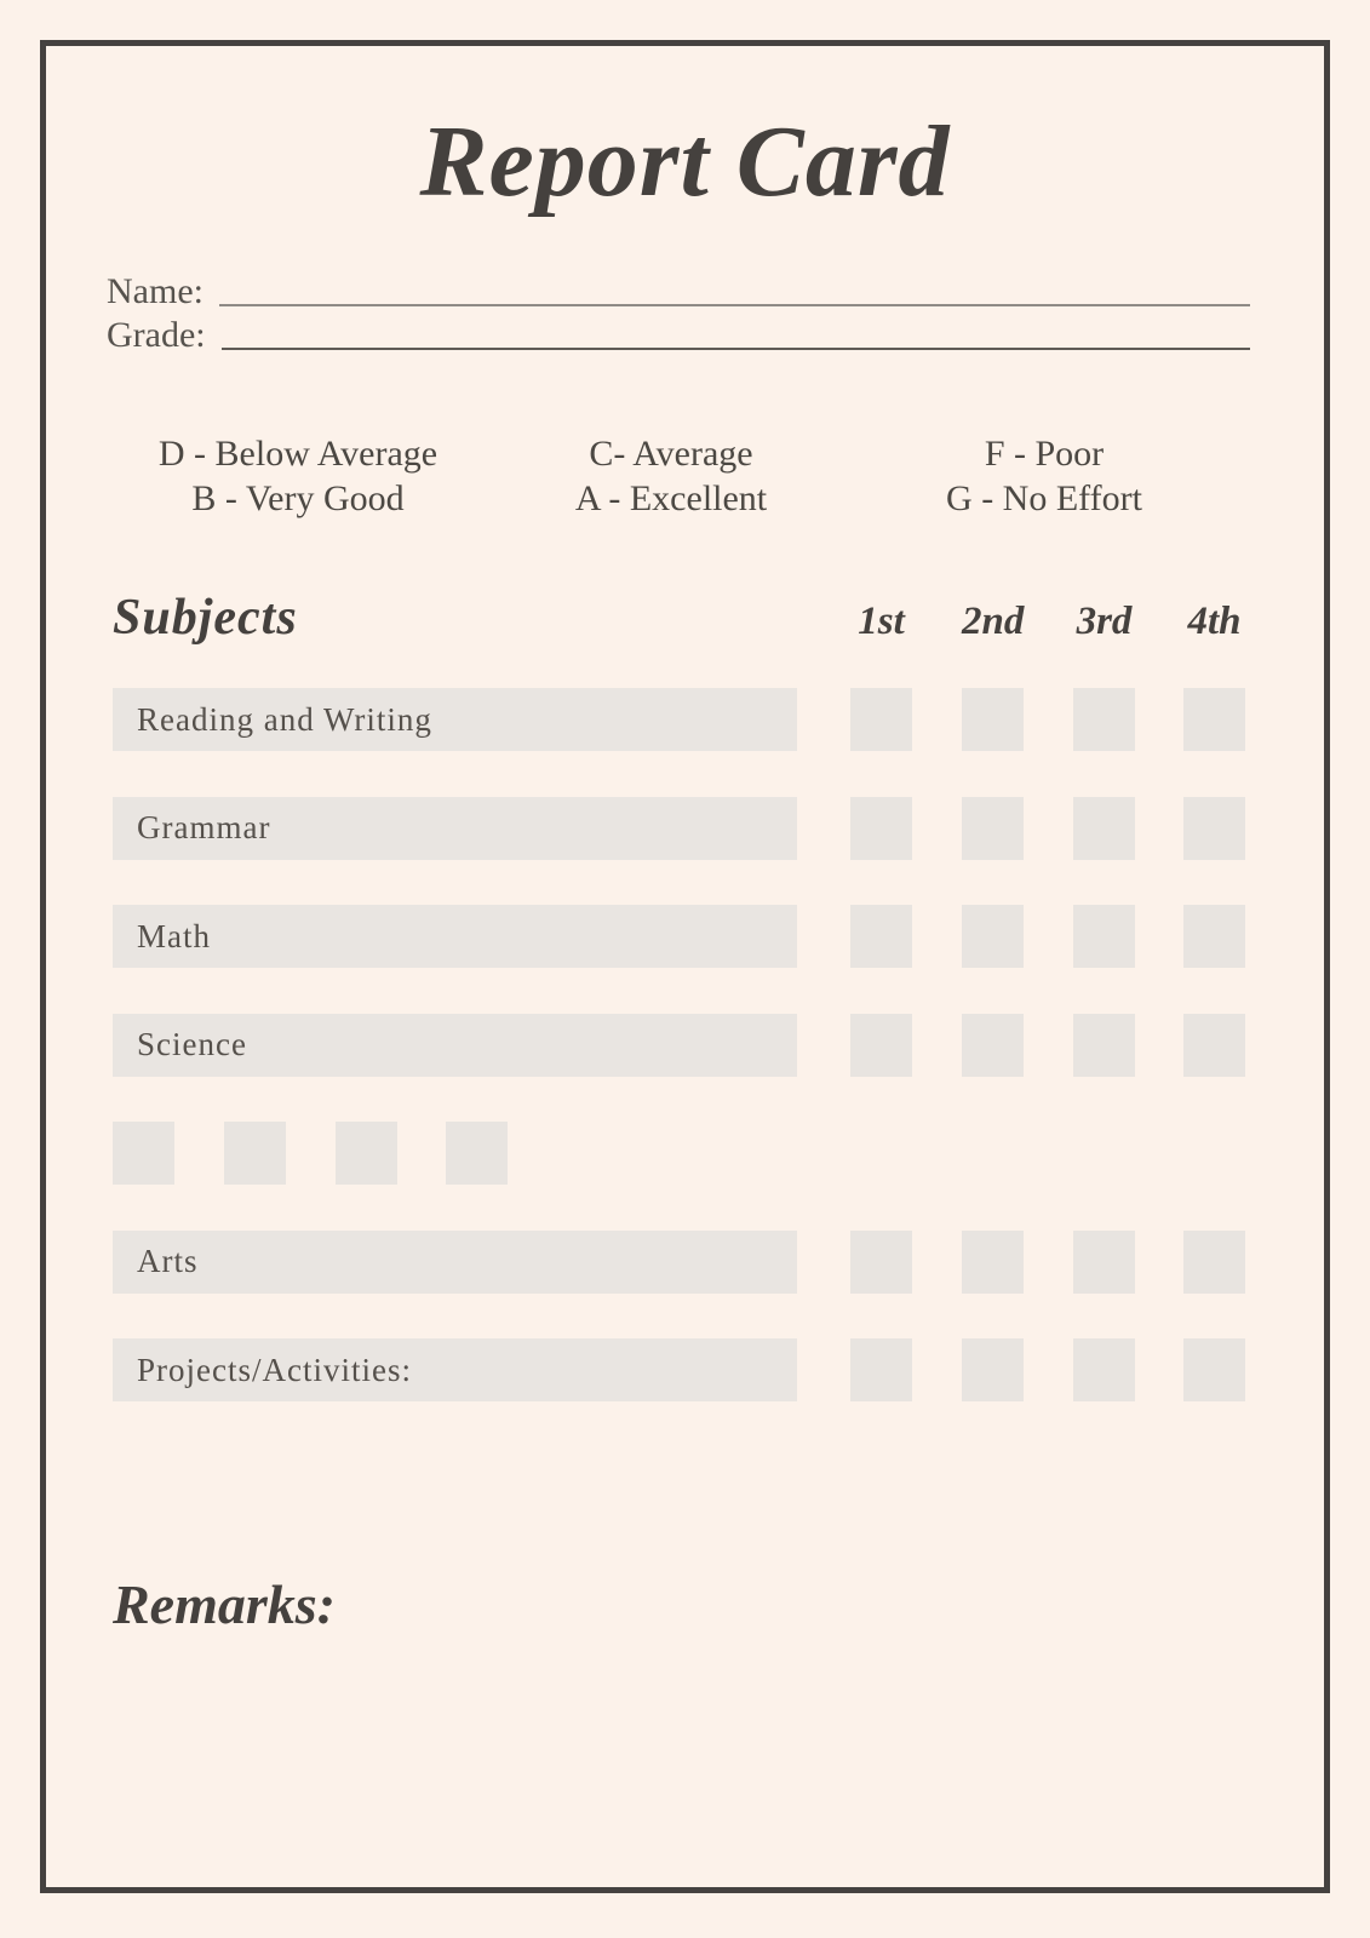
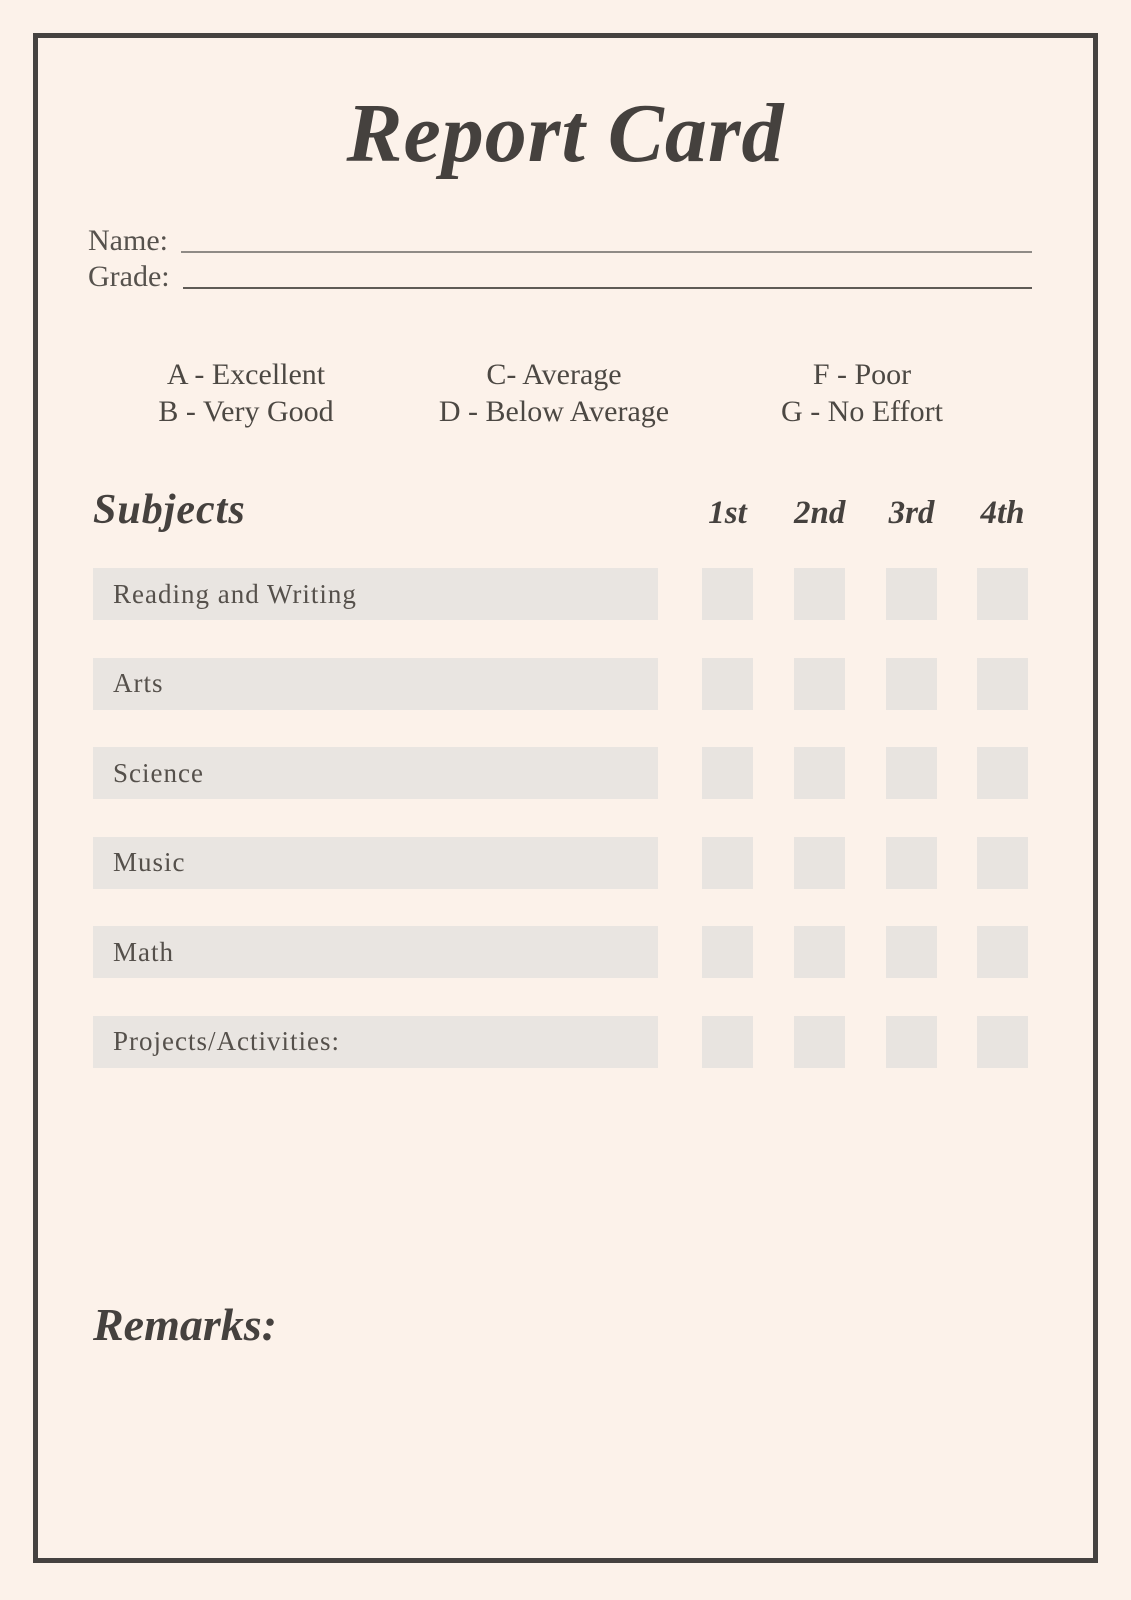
  Report Card
  Name:
  Grade:
- D - Below Average
+ A - Excellent
  B - Very Good
  C- Average
- A - Excellent
+ D - Below Average
  F - Poor
  G - No Effort
  Subjects
  1st
  2nd
  3rd
  4th
  Reading and Writing
- Grammar
- Math
+ Arts
  Science
+ Music
- Arts
+ Math
  Projects/Activities:
  Remarks:
